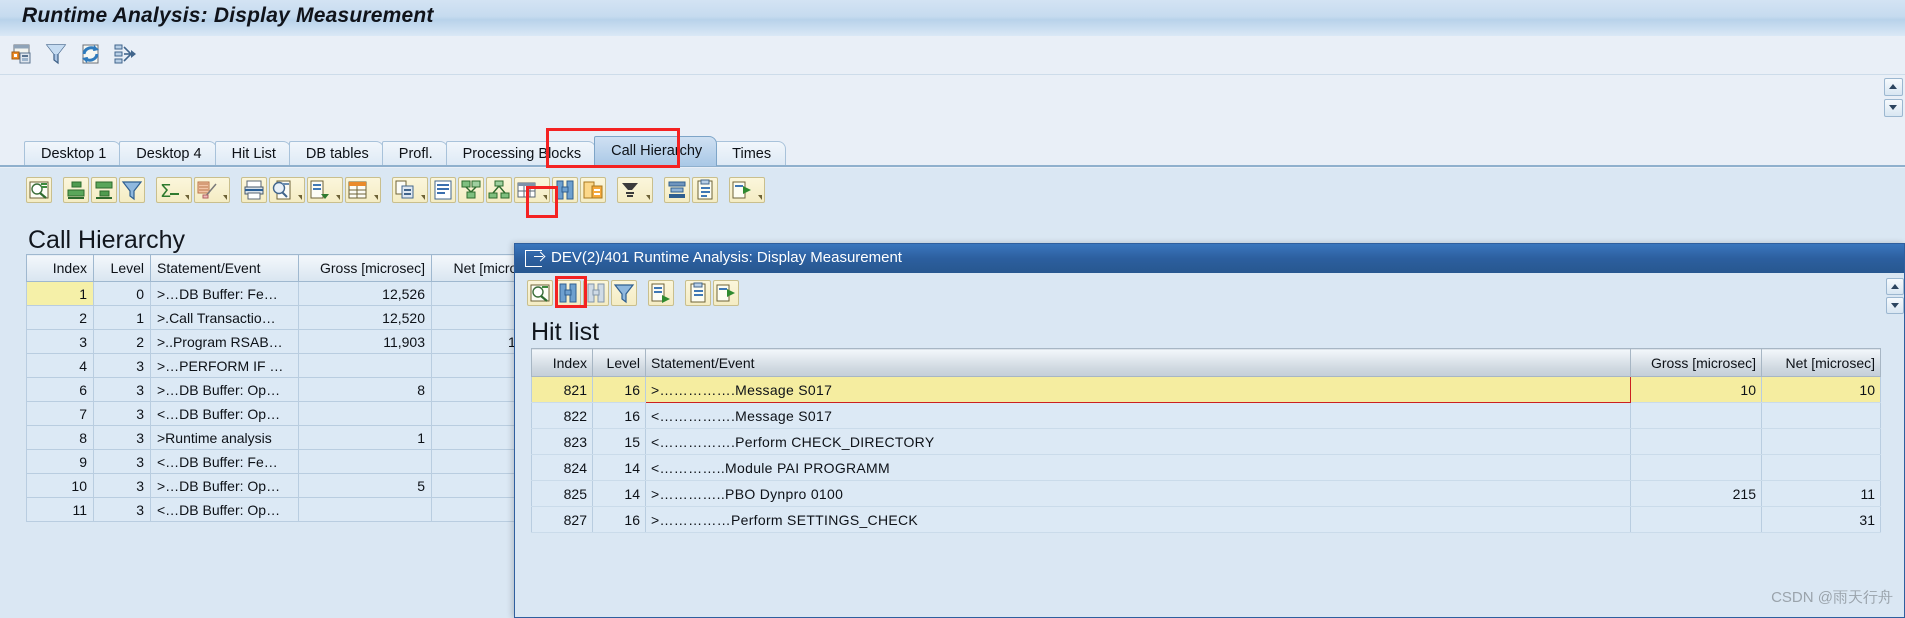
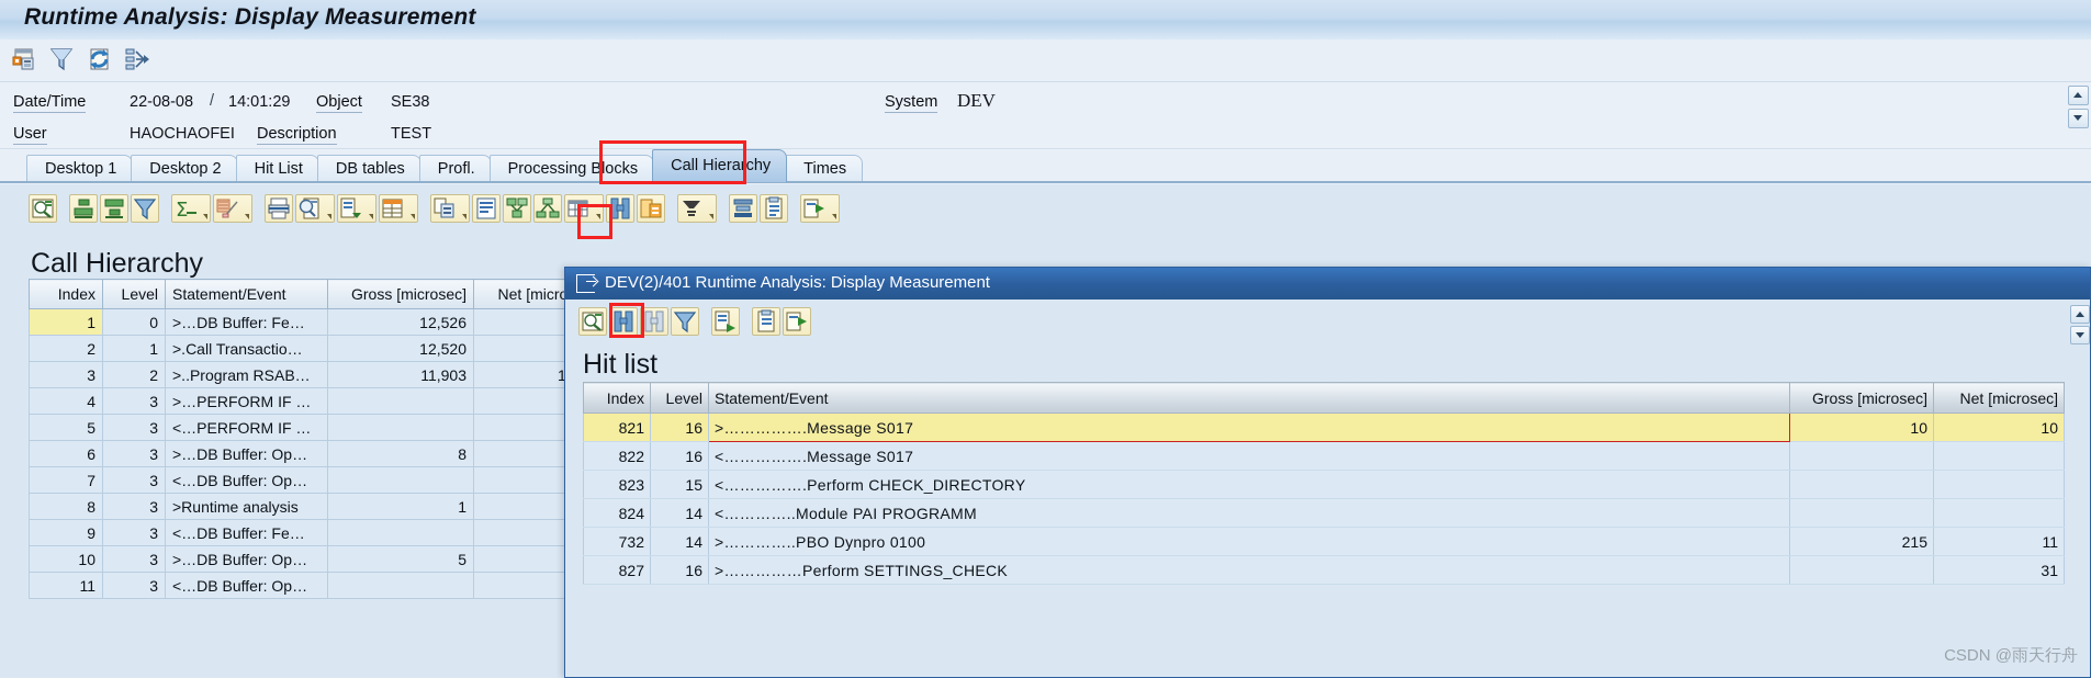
  Runtime Analysis: Display Measurement
+ Date/Time
+ 22-08-08
+ /
+ 14:01:29
+ Object
+ SE38
+ System
+ DEV
+ User
+ HAOCHAOFEI
+ Description
+ TEST
  Desktop 1
- Desktop 4
+ Desktop 2
  Hit List
  DB tables
  Profl.
  Processing Blocks
  Call Hierarchy
  Times
  Σ
  Call Hierarchy
  Index	Level	Statement/Event	Gross [microsec]	Net [micr
  1	0	>…DB Buffer: Fe…	12,526
  2	1	>.Call Transactio…	12,520
  3	2	>..Program RSAB…	11,903	1
  4	3	>…PERFORM IF …
+ 5	3	<…PERFORM IF …
  6	3	>…DB Buffer: Op…	8
  7	3	<…DB Buffer: Op…
  8	3	>Runtime analysis	1
  9	3	<…DB Buffer: Fe…
  10	3	>…DB Buffer: Op…	5
  11	3	<…DB Buffer: Op…
  DEV(2)/401 Runtime Analysis: Display Measurement
  Hit list
  Index	Level	Statement/Event	Gross [microsec]	Net [microsec]
  821	16	>…………….Message S017	10	10
  822	16	<…………….Message S017
  823	15	<…………….Perform CHECK_DIRECTORY
  824	14	<…………..Module PAI PROGRAMM
- 825	14	>…………..PBO Dynpro 0100	215	11
+ 732	14	>…………..PBO Dynpro 0100	215	11
  827	16	>……………Perform SETTINGS_CHECK		31
  CSDN @雨天行舟
